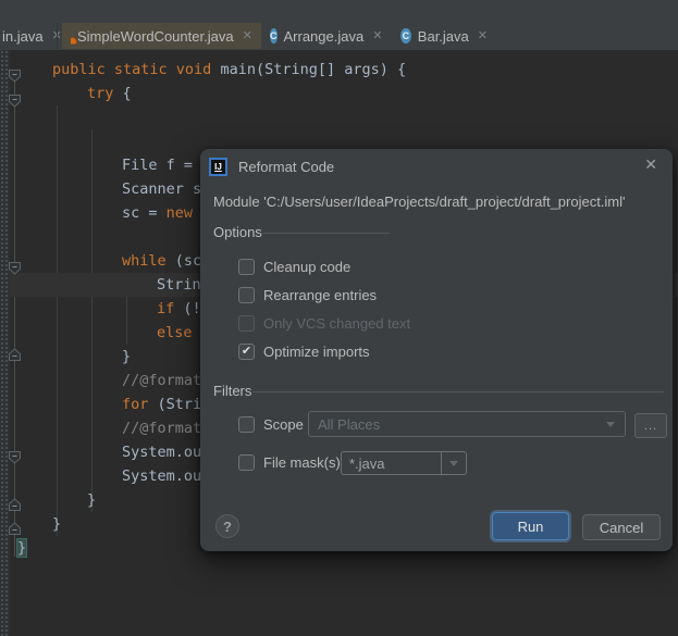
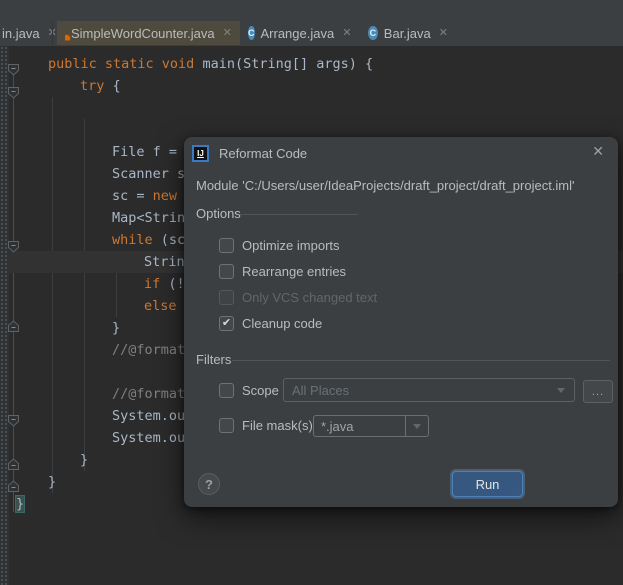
  in.java
  SimpleWordCounter.java
  ✕
  C
  Arrange.java
  ✕
  C
  Bar.java
  ✕
  public static void main(String[] args) {
  try {
  File f =
  Scanner s
  sc = new
+ Map<Strin
  while (sc
  Strin
  if (!
  else
  }
  //@format
- for (Stri
  //@format
  System.ou
  System.ou
  }
  }
  }
  IJ
  Reformat Code
  ✕
  Module 'C:/Users/user/IdeaProjects/draft_project/draft_project.iml'
  Options
- Cleanup code
+ Optimize imports
  Rearrange entries
  Only VCS changed text
  ✔
- Optimize imports
+ Cleanup code
  Filters
  Scope
  All Places
  ...
  File mask(s)
  *.java
  ?
  Run
- Cancel
